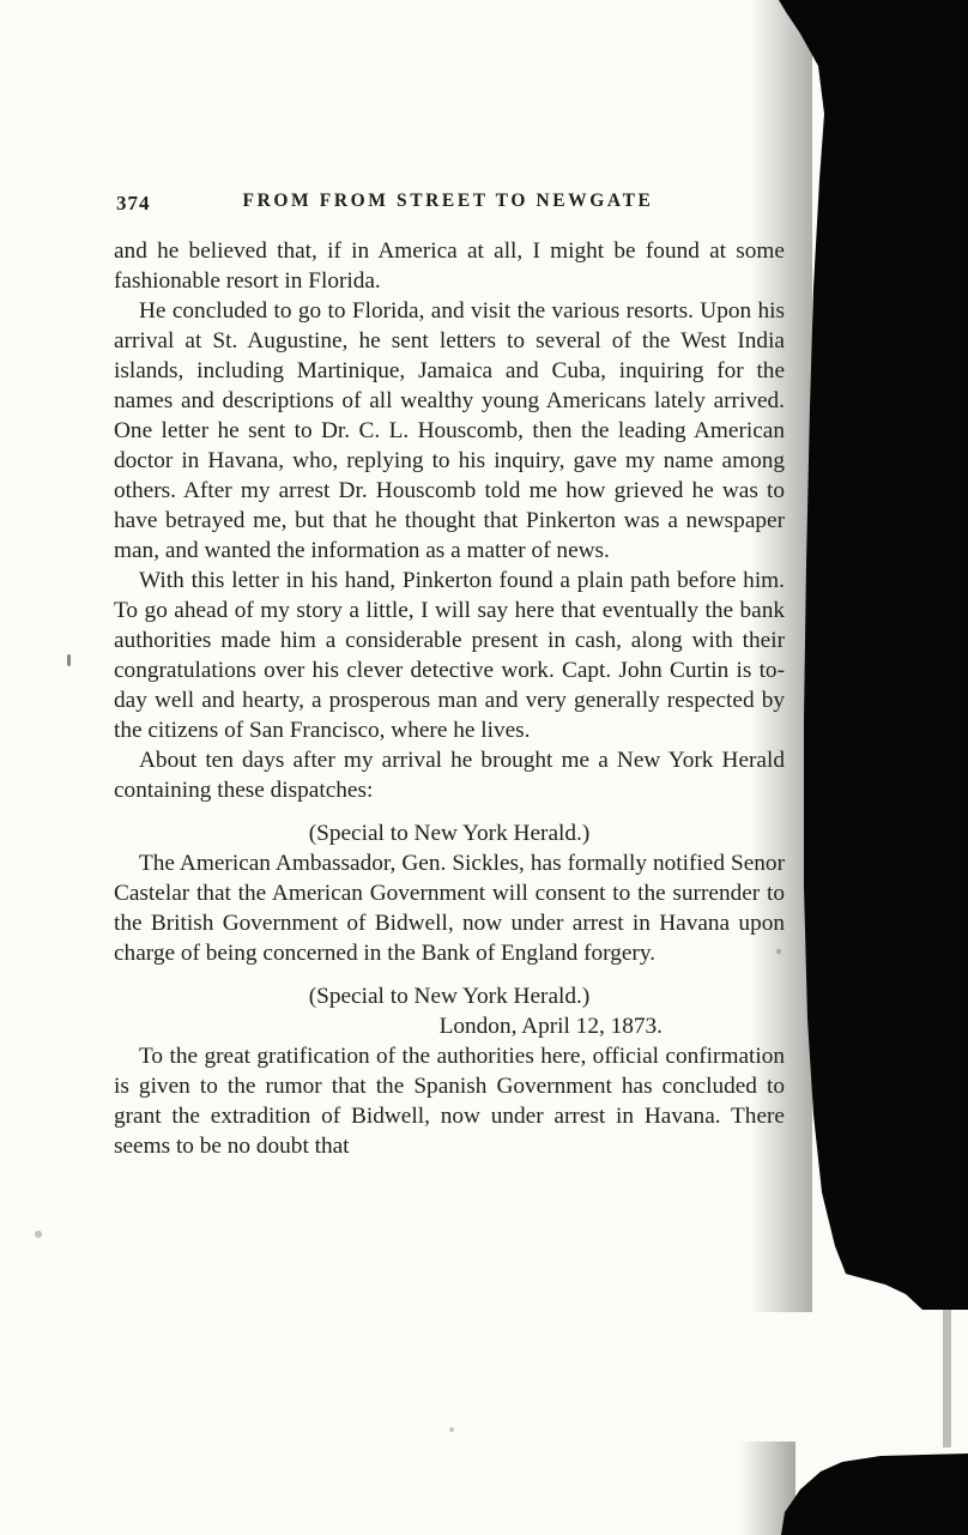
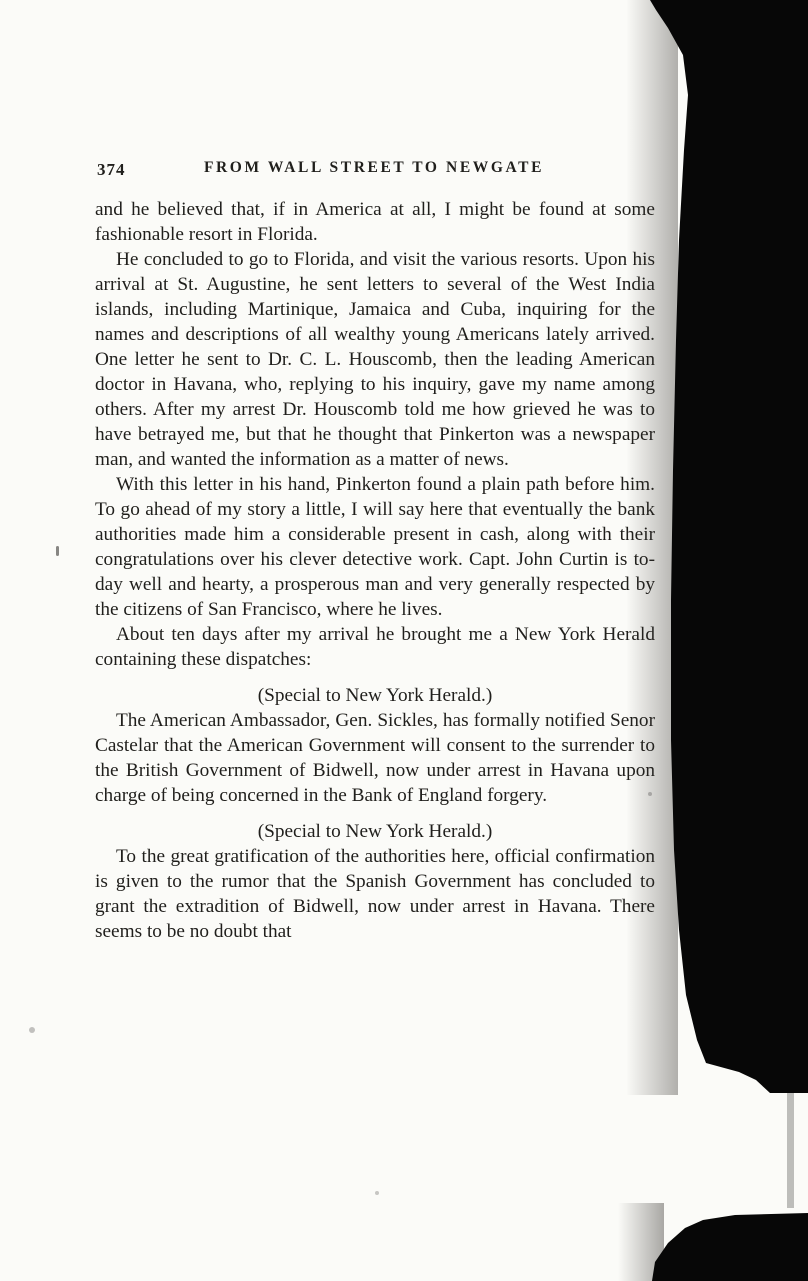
  374
- FROM FROM STREET TO NEWGATE
+ FROM WALL STREET TO NEWGATE
  and he believed that, if in America at all, I might be found at s fashionable resort in Florida.
  He concluded to go to Florida, and visit the various resorts. Upon arrival at St. Augustine, he sent letters to several of the West I islands, including Martinique, Jamaica and Cuba, inquiring for names and descriptions of all wealthy young Americans lately arri One letter he sent to Dr. C. L. Houscomb, then the leading Amer doctor in Havana, who, replying to his inquiry, gave my name am others. After my arrest Dr. Houscomb told me how grieved he wa have betrayed me, but that he thought that Pinkerton was a newsp man, and wanted the information as a matter of news.
  With this letter in his hand, Pinkerton found a plain path before h To go ahead of my story a little, I will say here that eventually the b authorities made him a considerable present in cash, along with t congratulations over his clever detective work. Capt. John Curtin isday well and hearty, a prosperous man and very generally respected the citizens of San Francisco, where he lives.
  About ten days after my arrival he brought me a New York He containing these dispatches:
  (Special to New York Herald.)
  The American Ambassador, Gen. Sickles, has formally notified S Castelar that the American Government will consent to the surrende the British Government of Bidwell, now under arrest in Havana u charge of being concerned in the Bank of England forgery.
  (Special to New York Herald.)
- London, April 12, 1873.
  To the great gratification of the authorities here, official confirma is given to the rumor that the Spanish Government has conclude grant the extradition of Bidwell, now under arrest in Havana. T seems to be no doubt that
